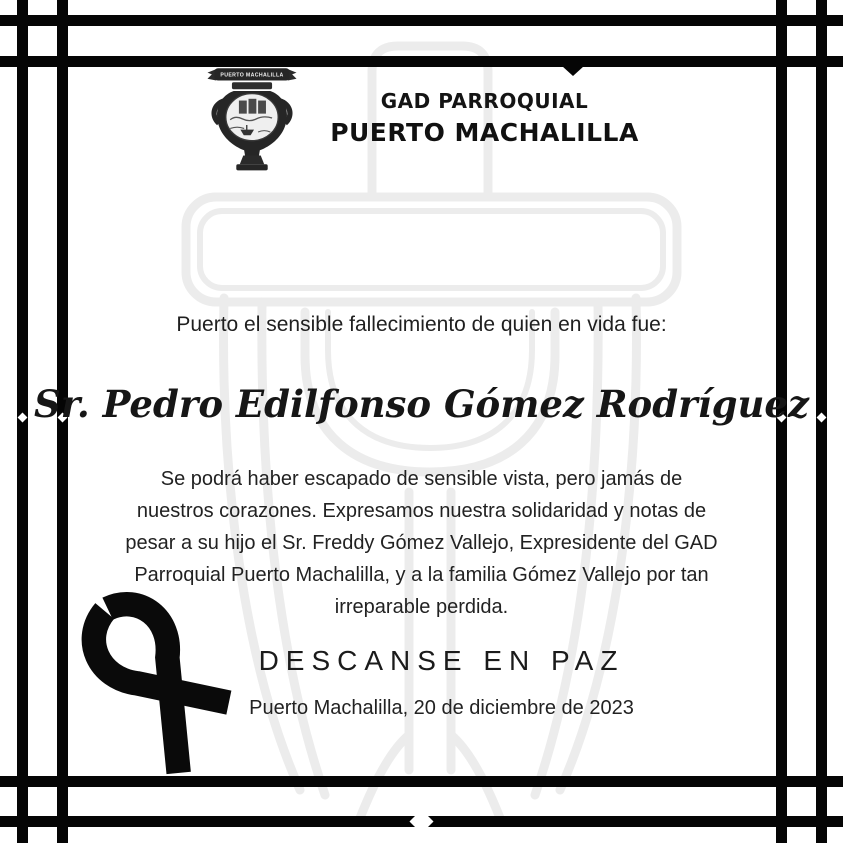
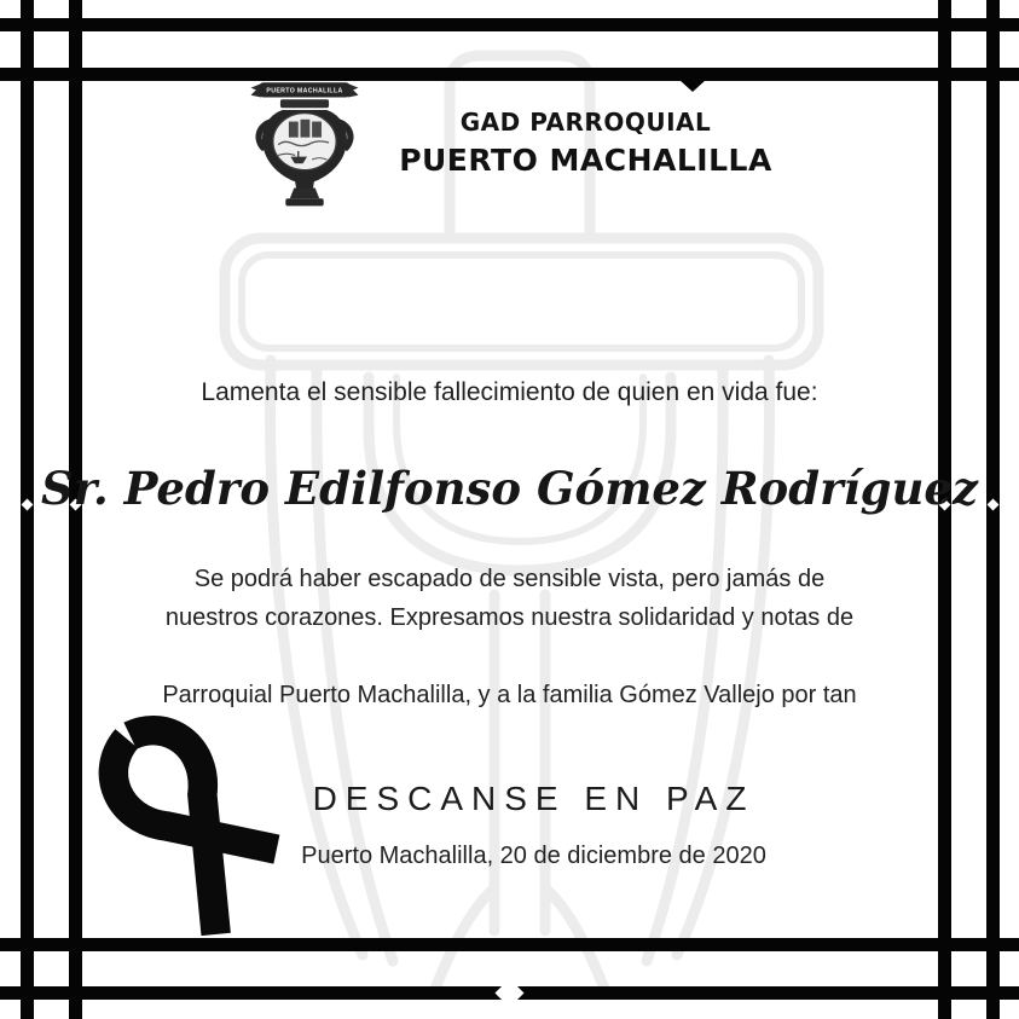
  GAD PARROQUIAL
  PUERTO MACHALILLA
- Puerto el sensible fallecimiento de quien en vida fue:
+ Lamenta el sensible fallecimiento de quien en vida fue:
  Sr. Pedro Edilfonso Gómez Rodríguez
  Se podrá haber escapado de sensible vista, pero jamás de
  nuestros corazones. Expresamos nuestra solidaridad y notas de
- pesar a su hijo el Sr. Freddy Gómez Vallejo, Expresidente del GAD
  Parroquial Puerto Machalilla, y a la familia Gómez Vallejo por tan
- irreparable perdida.
  DESCANSE EN PAZ
- Puerto Machalilla, 20 de diciembre de 2023
+ Puerto Machalilla, 20 de diciembre de 2020
